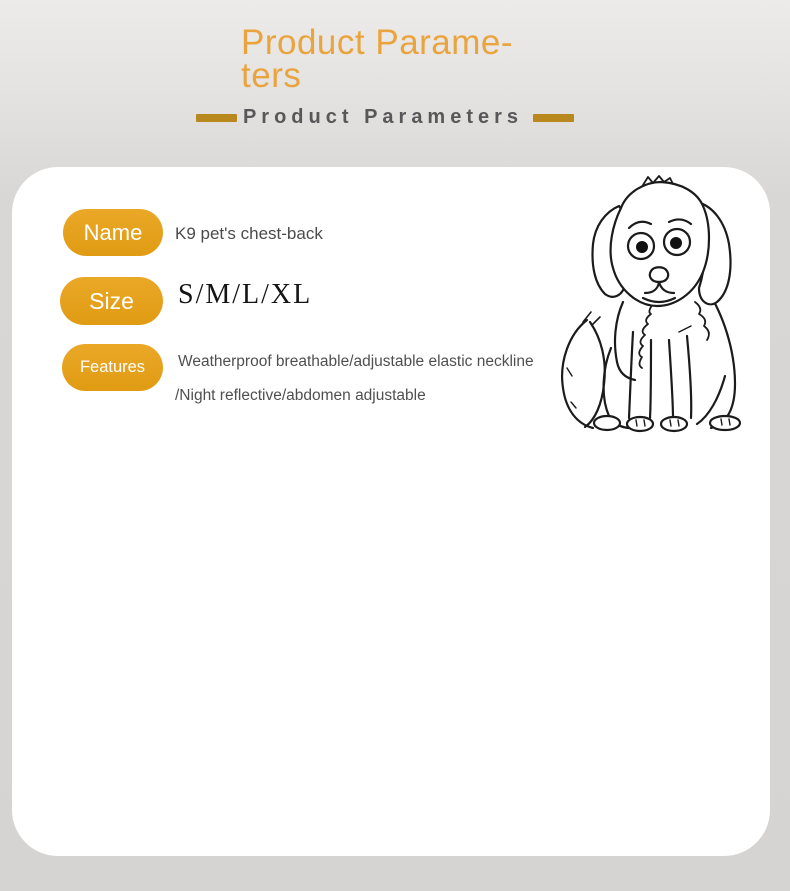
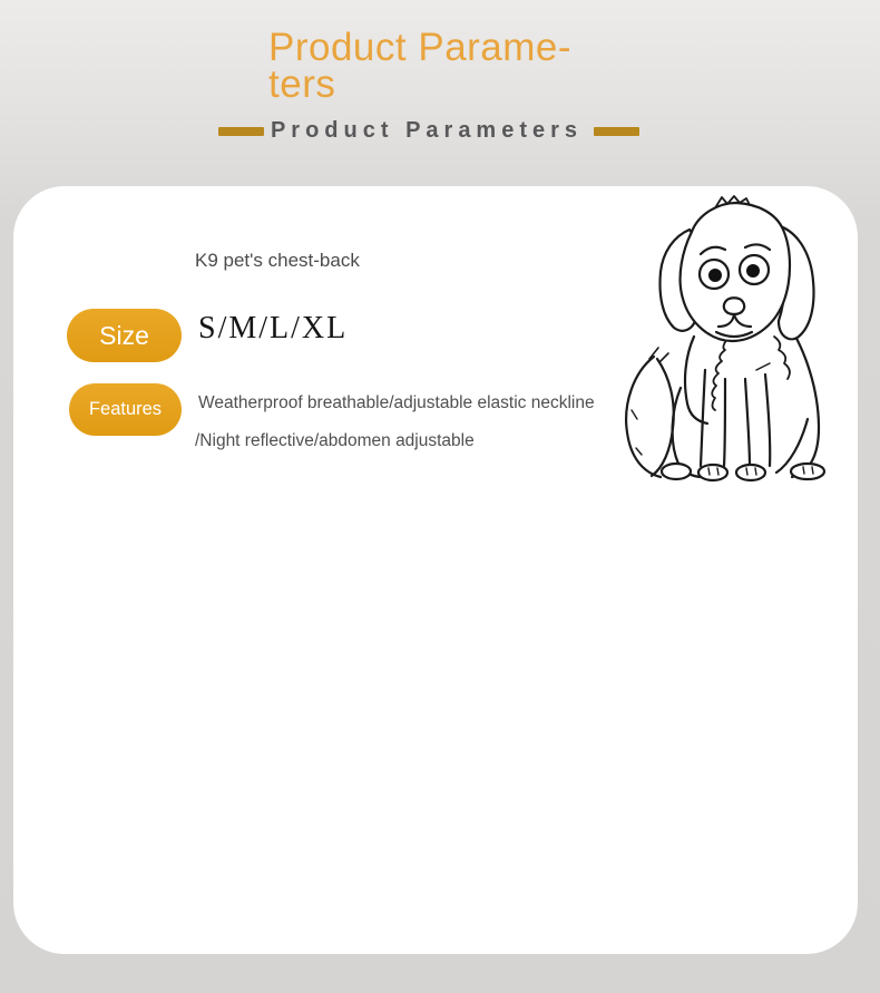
  Product Parame-
  ters
  Product Parameters
- Name
  K9 pet's chest-back
  Size
  S/M/L/XL
  Features
  Weatherproof breathable/adjustable elastic neckline
  /Night reflective/abdomen adjustable
